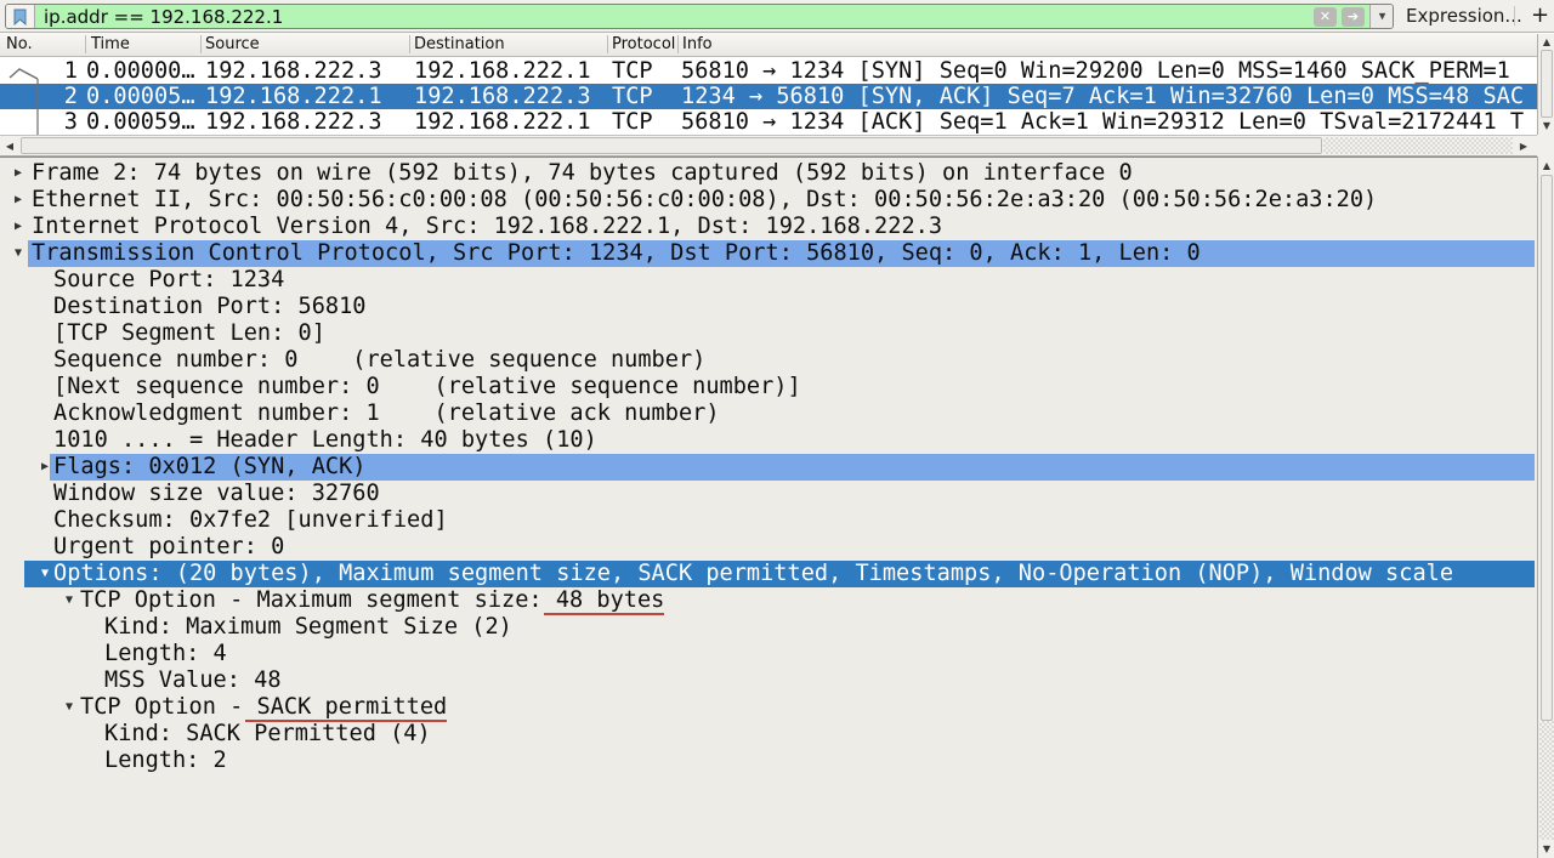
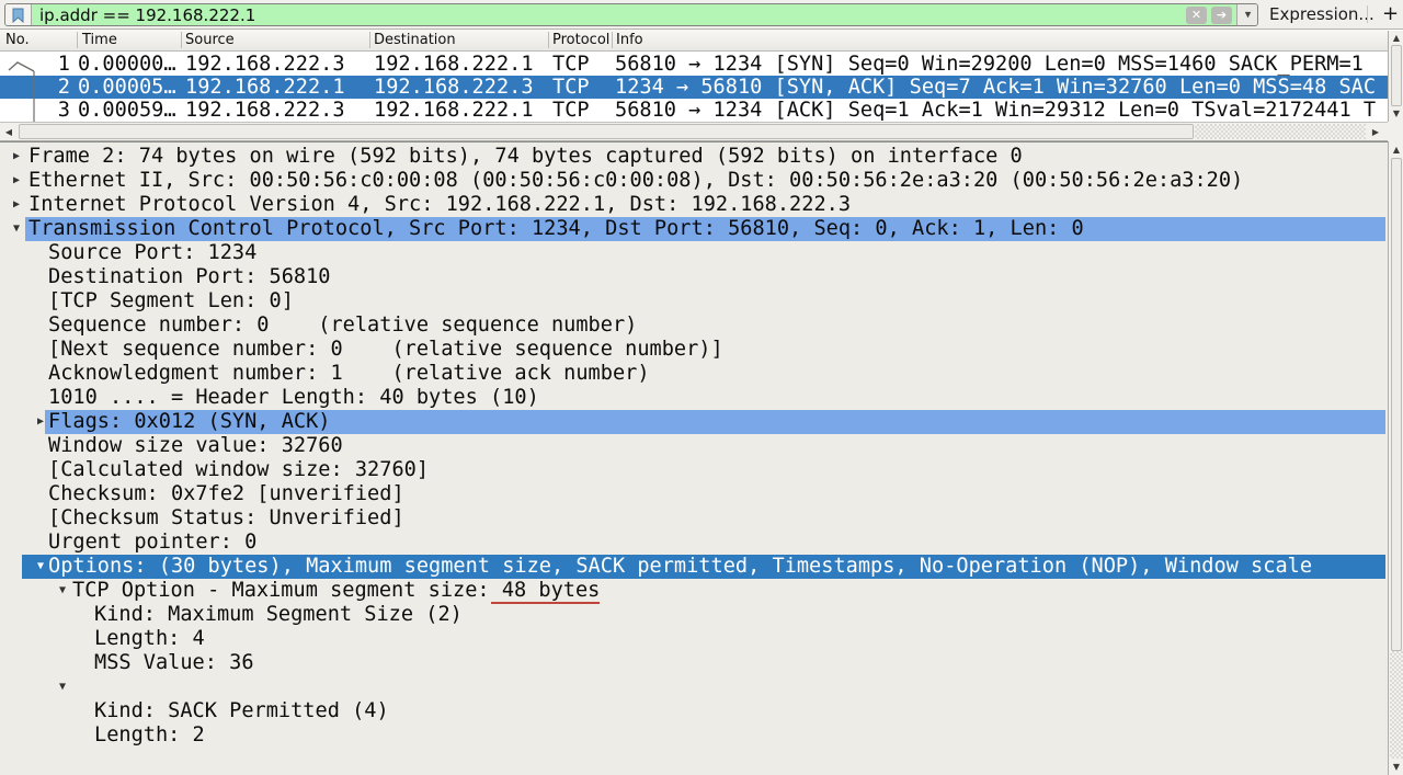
  ip.addr == 192.168.222.1
  ✕
  ➔
  ▼
  Expression..
  +
  No.
  Time
  Source
  Destination
  Protocol
  Info
  1
  0.00000…
  192.168.222.3
  192.168.222.1
  TCP
  56810 → 1234 [SYN] Seq=0 Win=29200 Len=0 MSS=1460 SACK_PERM=1
  2
  0.00005…
  192.168.222.1
  192.168.222.3
  TCP
  1234 → 56810 [SYN, ACK] Seq=7 Ack=1 Win=32760 Len=0 MSS=48 SAC
  3
  0.00059…
  192.168.222.3
  192.168.222.1
  TCP
  56810 → 1234 [ACK] Seq=1 Ack=1 Win=29312 Len=0 TSval=2172441 T
  ◀
  ▶
  ▲
  ▼
  ▲
  ▼
  ▶
  Frame 2: 74 bytes on wire (592 bits), 74 bytes captured (592 bits) on interface 0
  ▶
  Ethernet II, Src: 00:50:56:c0:00:08 (00:50:56:c0:00:08), Dst: 00:50:56:2e:a3:20 (00:50:56:2e:a3:20)
  ▶
  Internet Protocol Version 4, Src: 192.168.222.1, Dst: 192.168.222.3
  ▼
  Transmission Control Protocol, Src Port: 1234, Dst Port: 56810, Seq: 0, Ack: 1, Len: 0
  Source Port: 1234
  Destination Port: 56810
  [TCP Segment Len: 0]
  Sequence number: 0 (relative sequence number)
  [Next sequence number: 0 (relative sequence number)]
  Acknowledgment number: 1 (relative ack number)
  1010 .... = Header Length: 40 bytes (10)
  ▶
  Flags: 0x012 (SYN, ACK)
  Window size value: 32760
+ [Calculated window size: 32760]
  Checksum: 0x7fe2 [unverified]
+ [Checksum Status: Unverified]
  Urgent pointer: 0
  ▼
- Options: (20 bytes), Maximum segment size, SACK permitted, Timestamps, No-Operation (NOP), Window scale
+ Options: (30 bytes), Maximum segment size, SACK permitted, Timestamps, No-Operation (NOP), Window scale
  ▼
  TCP Option - Maximum segment size: 48 bytes
  Kind: Maximum Segment Size (2)
  Length: 4
- MSS Value: 48
+ MSS Value: 36
  ▼
- TCP Option - SACK permitted
  Kind: SACK Permitted (4)
  Length: 2
